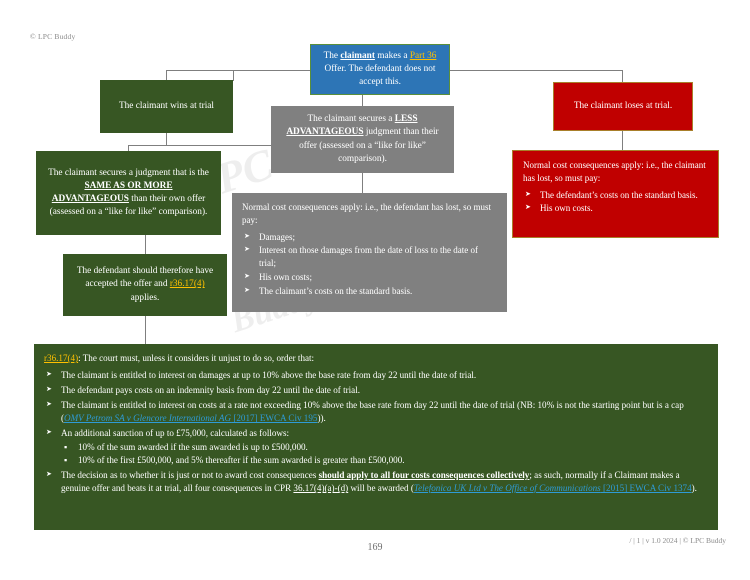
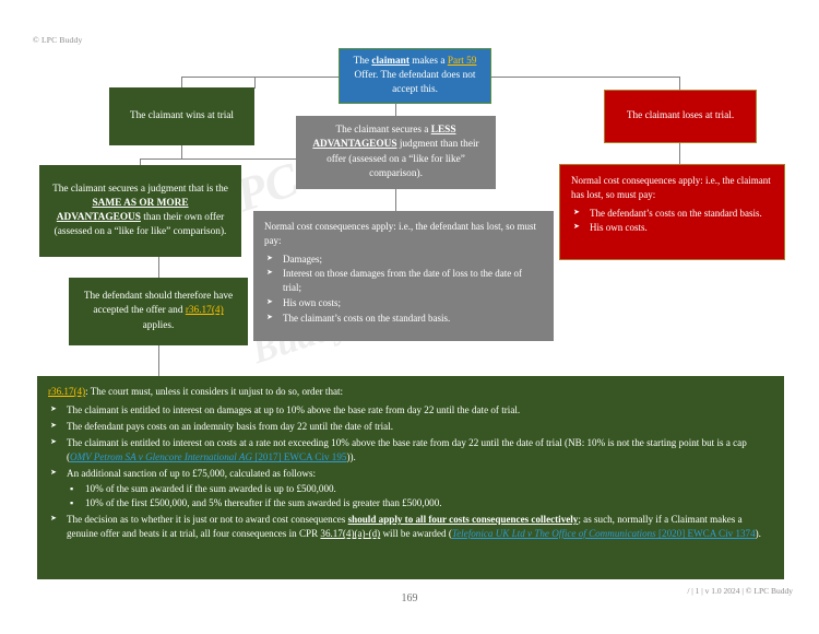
  © LPC Buddy
- The claimant makes a Part 36 Offer. The defendant does not accept this.
+ The claimant makes a Part 59 Offer. The defendant does not accept this.
  The claimant wins at trial
  The claimant secures a LESS ADVANTAGEOUS judgment than their offer (assessed on a “like for like” comparison).
  The claimant loses at trial.
  Normal cost consequences apply: i.e., the claimant has lost, so must pay:
  The defendant’s costs on the standard basis.
  His own costs.
  The claimant secures a judgment that is the SAME AS OR MORE ADVANTAGEOUS than their own offer (assessed on a “like for like” comparison).
  The defendant should therefore have accepted the offer and r36.17(4) applies.
  Normal cost consequences apply: i.e., the defendant has lost, so must pay:
  Damages;
  Interest on those damages from the date of loss to the date of trial;
  His own costs;
  The claimant’s costs on the standard basis.
  r36.17(4): The court must, unless it considers it unjust to do so, order that:
  The claimant is entitled to interest on damages at up to 10% above the base rate from day 22 until the date of trial.
  The defendant pays costs on an indemnity basis from day 22 until the date of trial.
  The claimant is entitled to interest on costs at a rate not exceeding 10% above the base rate from day 22 until the date of trial (NB: 10% is not the starting point but is a cap (OMV Petrom SA v Glencore International AG [2017] EWCA Civ 195)).
  An additional sanction of up to £75,000, calculated as follows:
  10% of the sum awarded if the sum awarded is up to £500,000.
  10% of the first £500,000, and 5% thereafter if the sum awarded is greater than £500,000.
- The decision as to whether it is just or not to award cost consequences should apply to all four costs consequences collectively; as such, normally if a Claimant makes a genuine offer and beats it at trial, all four consequences in CPR 36.17(4)(a)-(d) will be awarded (Telefonica UK Ltd v The Office of Communications [2015] EWCA Civ 1374).
+ The decision as to whether it is just or not to award cost consequences should apply to all four costs consequences collectively; as such, normally if a Claimant makes a genuine offer and beats it at trial, all four consequences in CPR 36.17(4)(a)-(d) will be awarded (Telefonica UK Ltd v The Office of Communications [2020] EWCA Civ 1374).
  / | 1 | v 1.0 2024 | © LPC Buddy
  169
